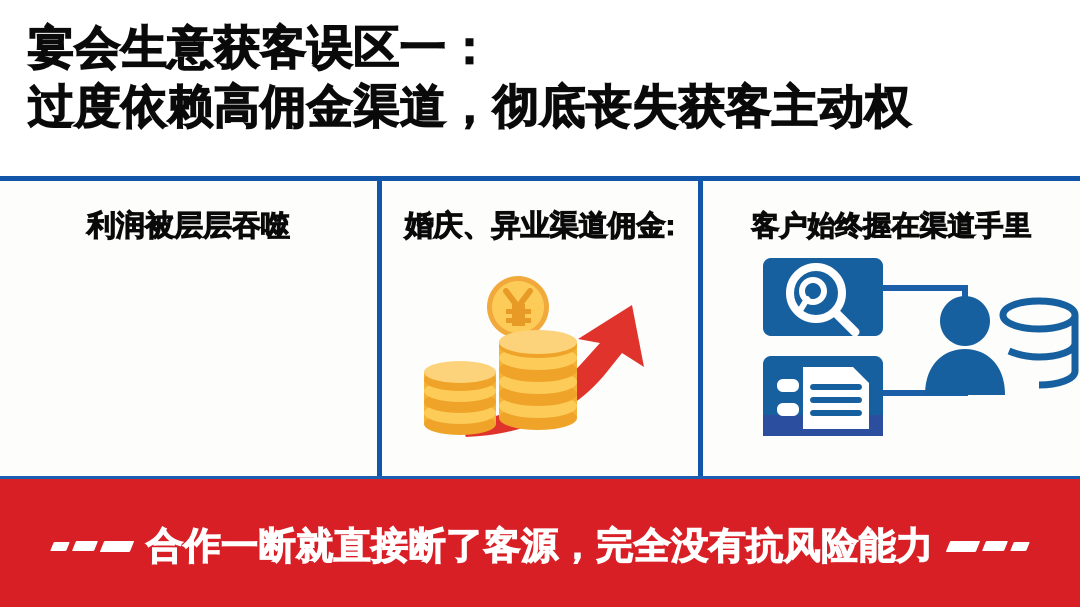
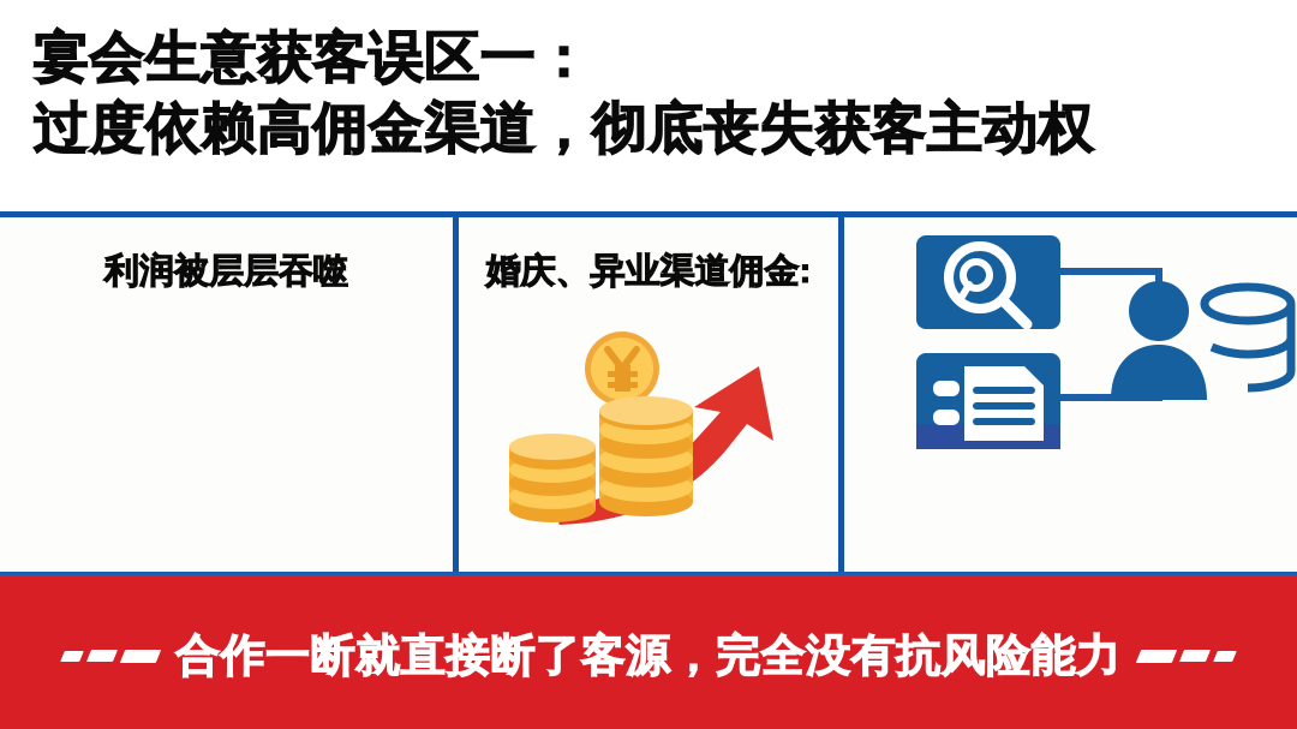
  宴会生意获客误区一：
  过度依赖高佣金渠道，彻底丧失获客主动权
  利润被层层吞噬
  婚庆、异业渠道佣金:
- 客户始终握在渠道手里
  合作一断就直接断了客源，完全没有抗风险能力
